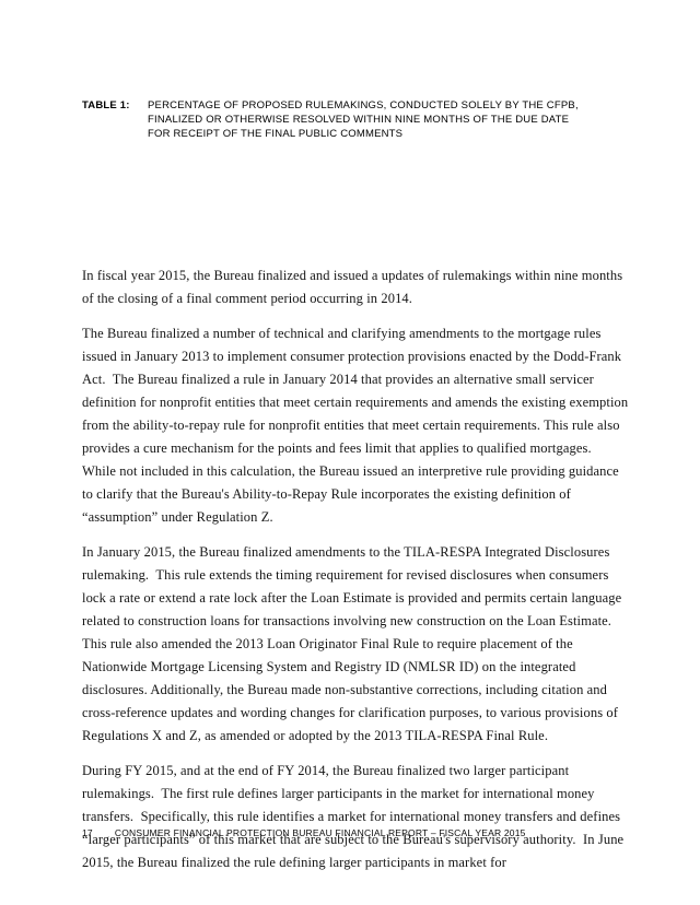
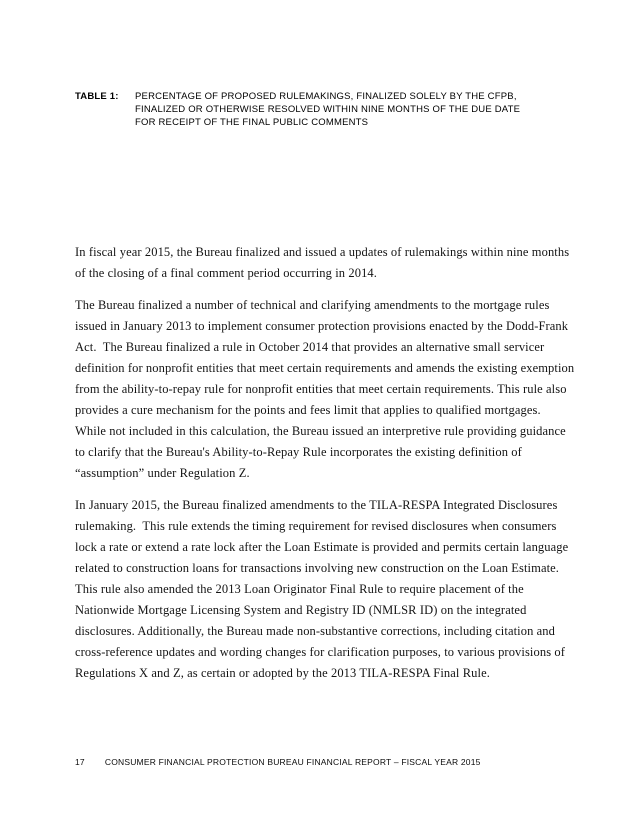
  TABLE 1:
- PERCENTAGE OF PROPOSED RULEMAKINGS, CONDUCTED SOLELY BY THE CFPB, FINALIZED OR OTHERWISE RESOLVED WITHIN NINE MONTHS OF THE DUE DATE FOR RECEIPT OF THE FINAL PUBLIC COMMENTS
+ PERCENTAGE OF PROPOSED RULEMAKINGS, FINALIZED SOLELY BY THE CFPB, FINALIZED OR OTHERWISE RESOLVED WITHIN NINE MONTHS OF THE DUE DATE FOR RECEIPT OF THE FINAL PUBLIC COMMENTS
  In fiscal year 2015, the Bureau finalized and issued a updates of rulemakings within nine months of the closing of a final comment period occurring in 2014.
- The Bureau finalized a number of technical and clarifying amendments to the mortgage rules issued in January 2013 to implement consumer protection provisions enacted by the Dodd-Frank Act. The Bureau finalized a rule in January 2014 that provides an alternative small servicer definition for nonprofit entities that meet certain requirements and amends the existing exemption from the ability-to-repay rule for nonprofit entities that meet certain requirements. This rule also provides a cure mechanism for the points and fees limit that applies to qualified mortgages. While not included in this calculation, the Bureau issued an interpretive rule providing guidance to clarify that the Bureau's Ability-to-Repay Rule incorporates the existing definition of “assumption” under Regulation Z.
+ The Bureau finalized a number of technical and clarifying amendments to the mortgage rules issued in January 2013 to implement consumer protection provisions enacted by the Dodd-Frank Act. The Bureau finalized a rule in October 2014 that provides an alternative small servicer definition for nonprofit entities that meet certain requirements and amends the existing exemption from the ability-to-repay rule for nonprofit entities that meet certain requirements. This rule also provides a cure mechanism for the points and fees limit that applies to qualified mortgages. While not included in this calculation, the Bureau issued an interpretive rule providing guidance to clarify that the Bureau's Ability-to-Repay Rule incorporates the existing definition of “assumption” under Regulation Z.
- In January 2015, the Bureau finalized amendments to the TILA-RESPA Integrated Disclosures rulemaking. This rule extends the timing requirement for revised disclosures when consumers lock a rate or extend a rate lock after the Loan Estimate is provided and permits certain language related to construction loans for transactions involving new construction on the Loan Estimate. This rule also amended the 2013 Loan Originator Final Rule to require placement of the Nationwide Mortgage Licensing System and Registry ID (NMLSR ID) on the integrated disclosures. Additionally, the Bureau made non-substantive corrections, including citation and cross-reference updates and wording changes for clarification purposes, to various provisions of Regulations X and Z, as amended or adopted by the 2013 TILA-RESPA Final Rule.
+ In January 2015, the Bureau finalized amendments to the TILA-RESPA Integrated Disclosures rulemaking. This rule extends the timing requirement for revised disclosures when consumers lock a rate or extend a rate lock after the Loan Estimate is provided and permits certain language related to construction loans for transactions involving new construction on the Loan Estimate. This rule also amended the 2013 Loan Originator Final Rule to require placement of the Nationwide Mortgage Licensing System and Registry ID (NMLSR ID) on the integrated disclosures. Additionally, the Bureau made non-substantive corrections, including citation and cross-reference updates and wording changes for clarification purposes, to various provisions of Regulations X and Z, as certain or adopted by the 2013 TILA-RESPA Final Rule.
- During FY 2015, and at the end of FY 2014, the Bureau finalized two larger participant rulemakings. The first rule defines larger participants in the market for international money transfers. Specifically, this rule identifies a market for international money transfers and defines “larger participants” of this market that are subject to the Bureau's supervisory authority. In June 2015, the Bureau finalized the rule defining larger participants in market for
  17
  CONSUMER FINANCIAL PROTECTION BUREAU FINANCIAL REPORT – FISCAL YEAR 2015
